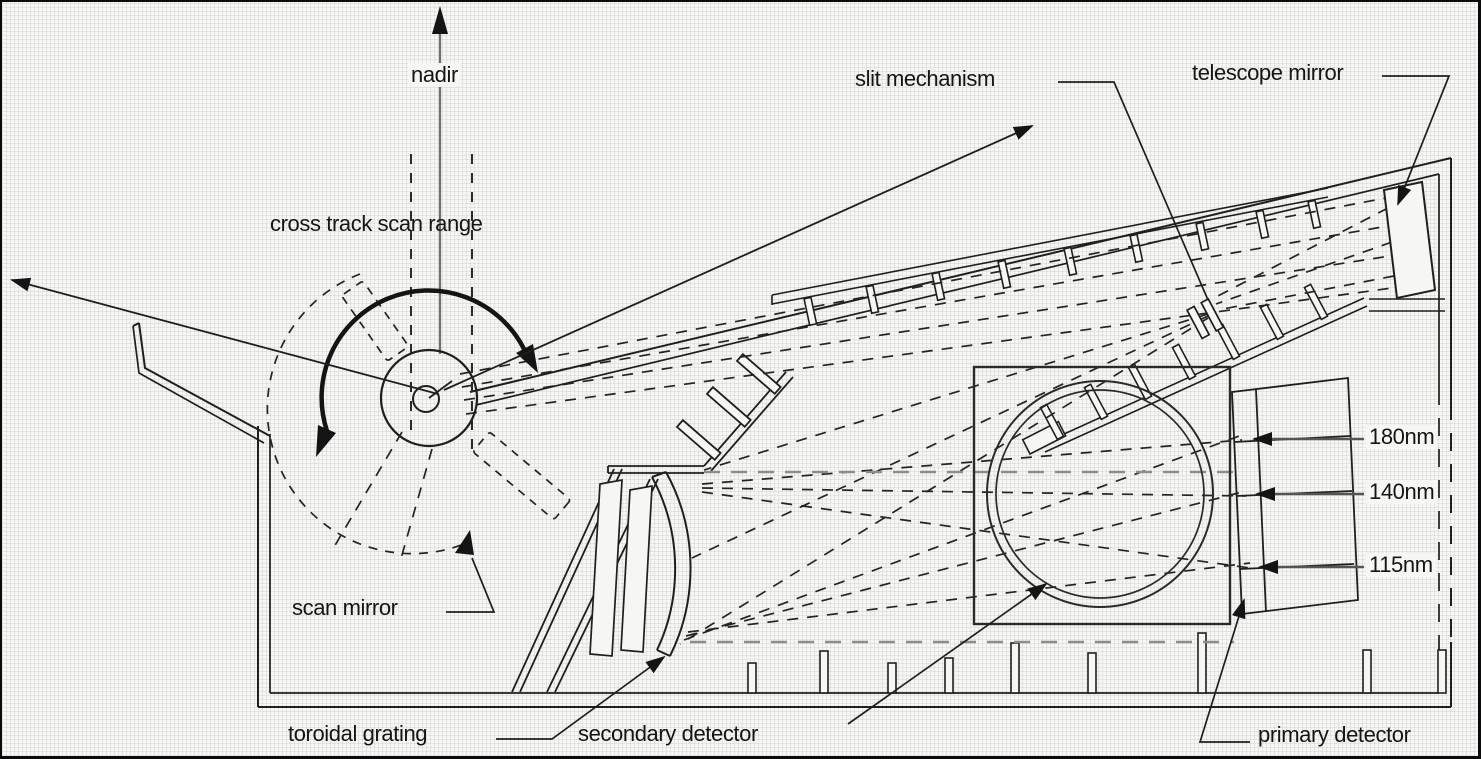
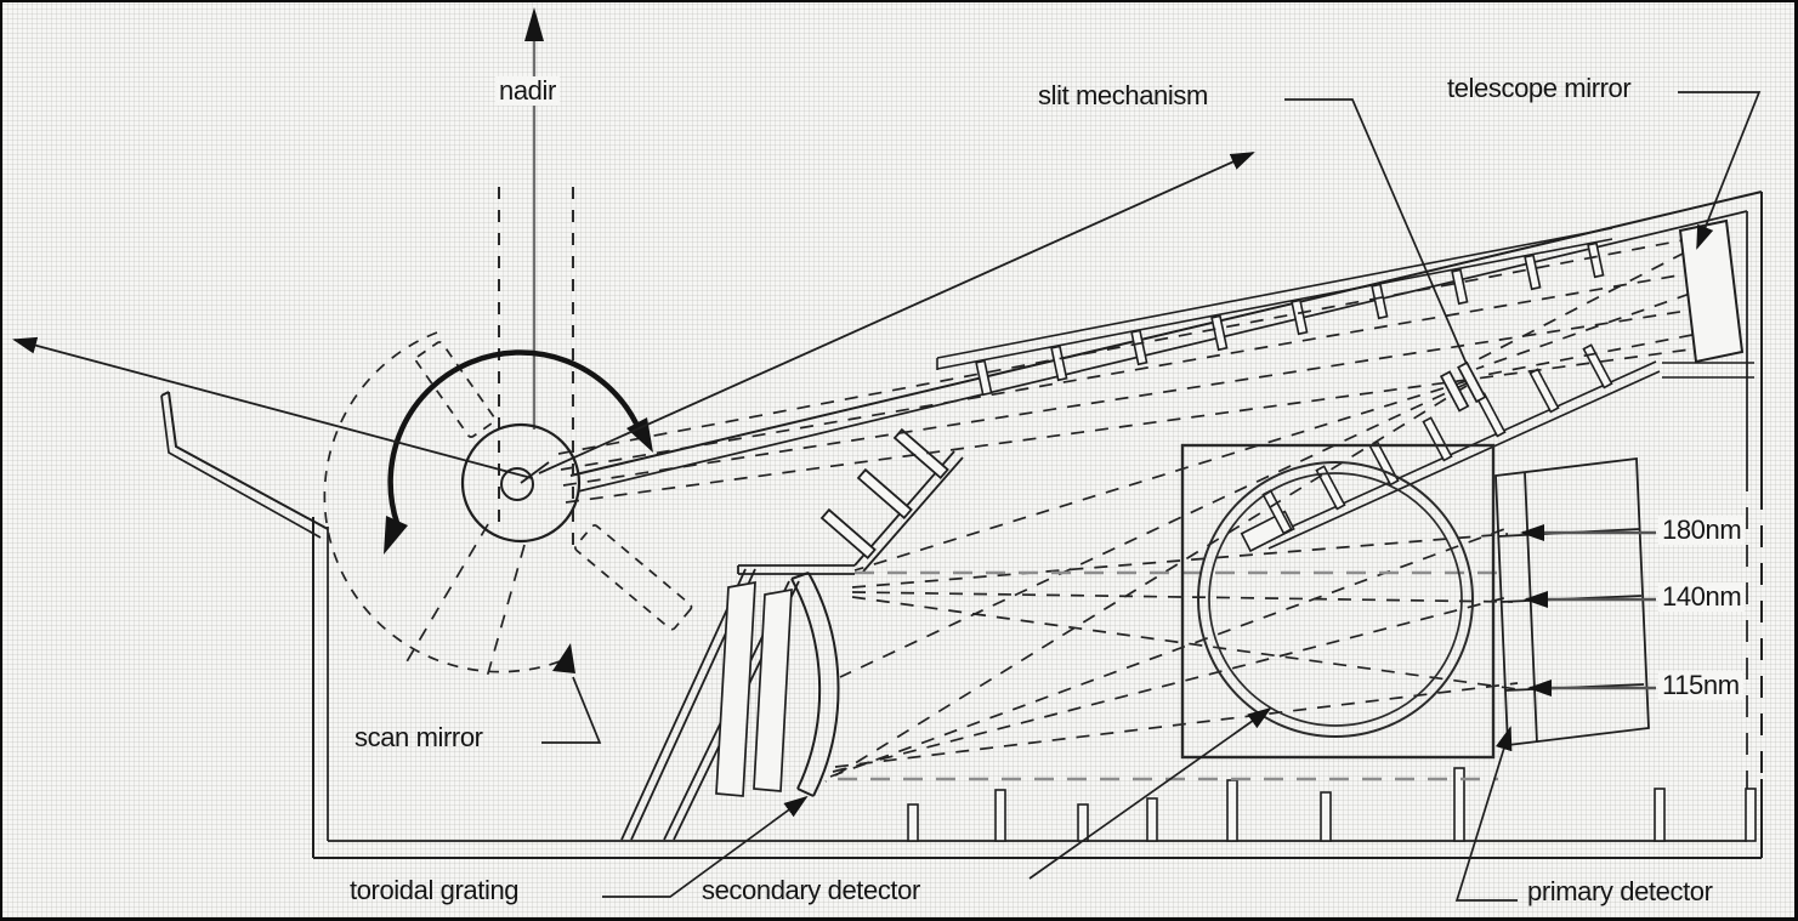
  nadir
- cross track scan range
  slit mechanism
  telescope mirror
  scan mirror
  180nm
  140nm
  115nm
  toroidal grating
  secondary detector
  primary detector
